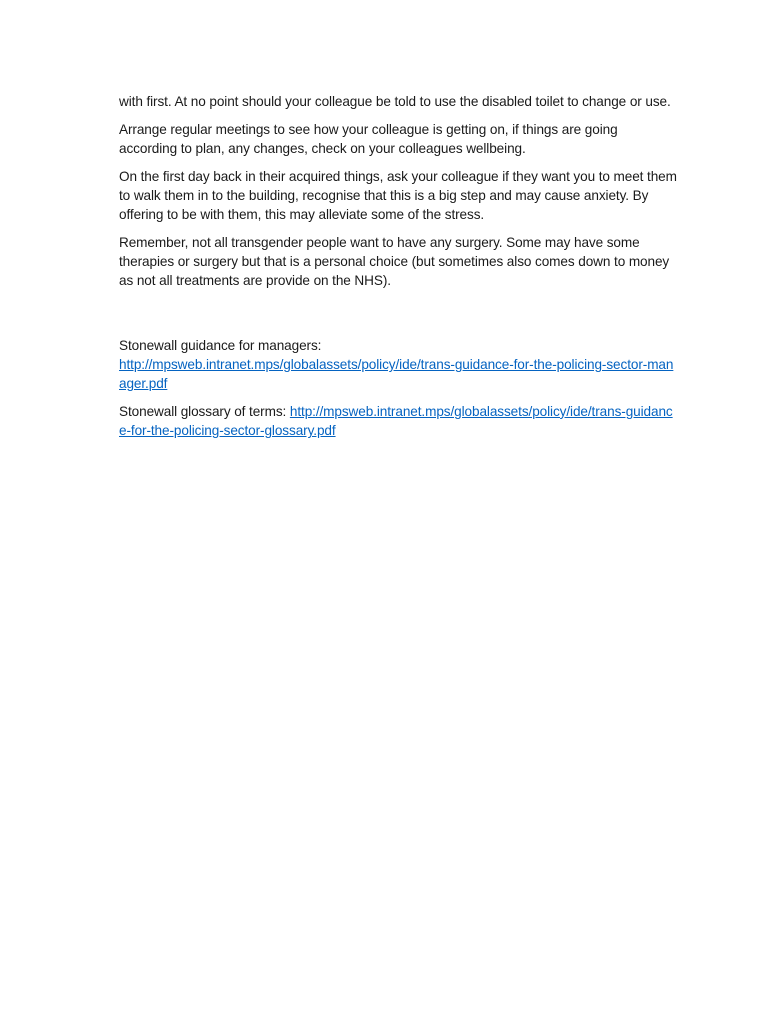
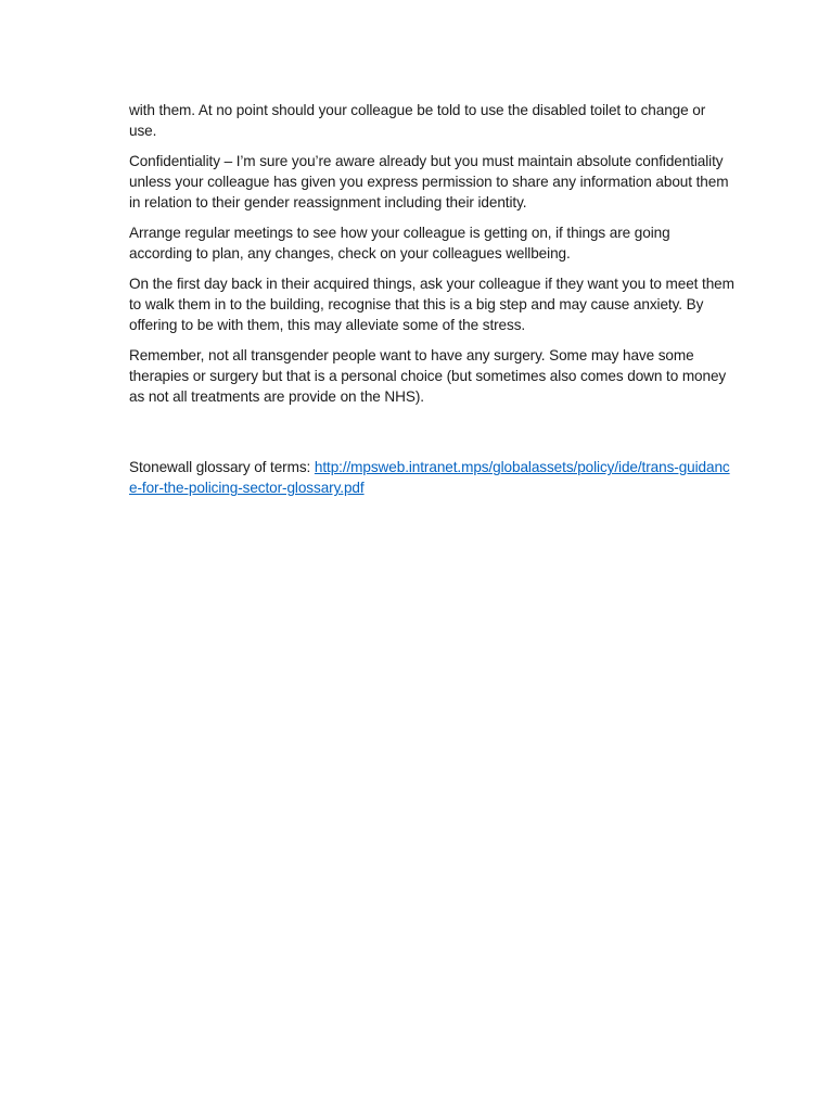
- with first. At no point should your colleague be told to use the disabled toilet to change or use.
+ with them. At no point should your colleague be told to use the disabled toilet to change or use.
+ Confidentiality – I’m sure you’re aware already but you must maintain absolute confidentiality unless your colleague has given you express permission to share any information about them in relation to their gender reassignment including their identity.
  Arrange regular meetings to see how your colleague is getting on, if things are going according to plan, any changes, check on your colleagues wellbeing.
  On the first day back in their acquired things, ask your colleague if they want you to meet them to walk them in to the building, recognise that this is a big step and may cause anxiety. By offering to be with them, this may alleviate some of the stress.
  Remember, not all transgender people want to have any surgery. Some may have some therapies or surgery but that is a personal choice (but sometimes also comes down to money as not all treatments are provide on the NHS).
- Stonewall guidance for managers:
- http://mpsweb.intranet.mps/globalassets/policy/ide/trans-guidance-for-the-policing-sector-manager.pdf
  Stonewall glossary of terms: http://mpsweb.intranet.mps/globalassets/policy/ide/trans-guidance-for-the-policing-sector-glossary.pdf
